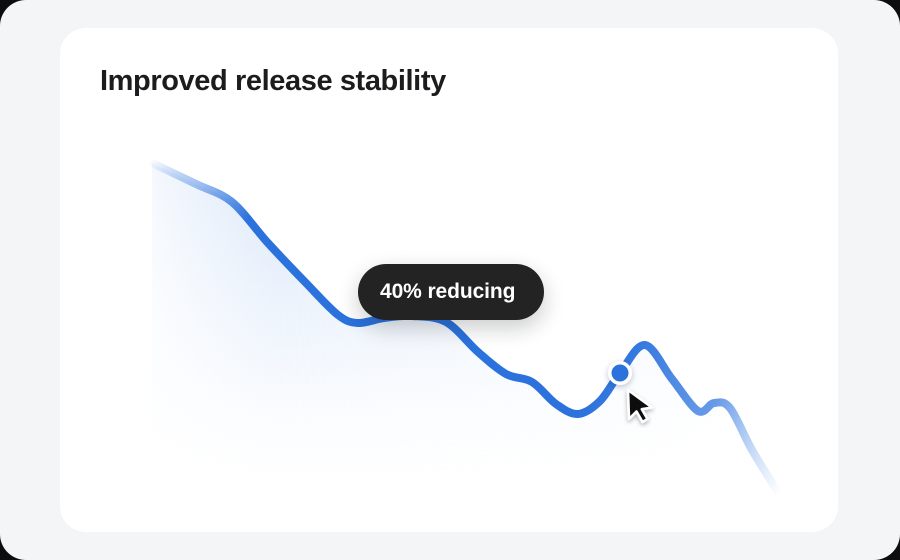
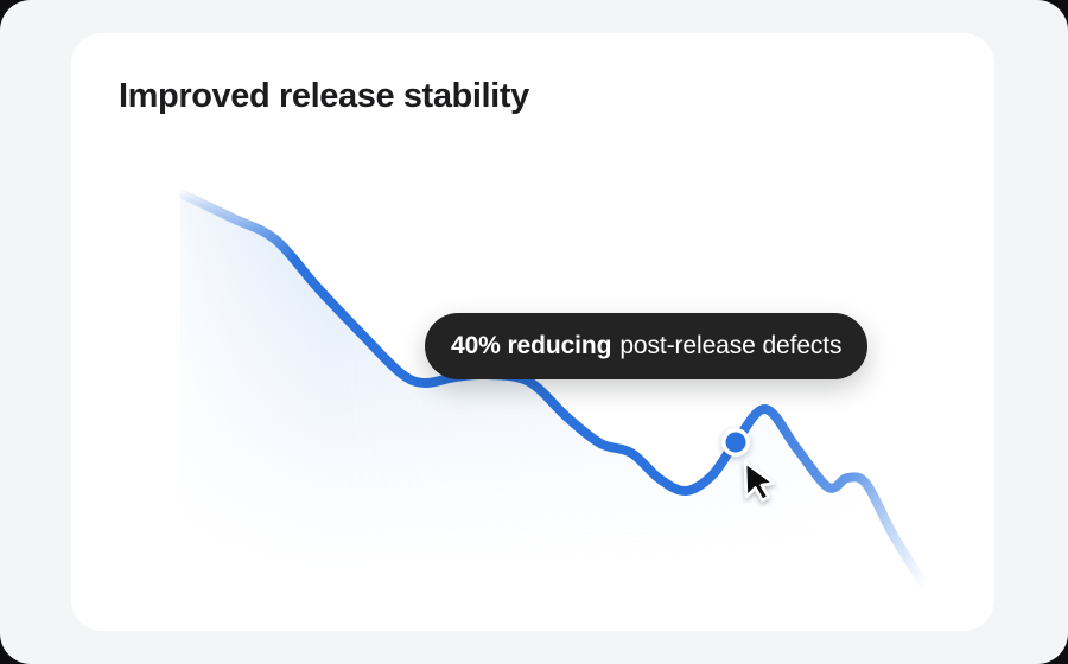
  Improved release stability
  40% reducing
+ post-release defects
